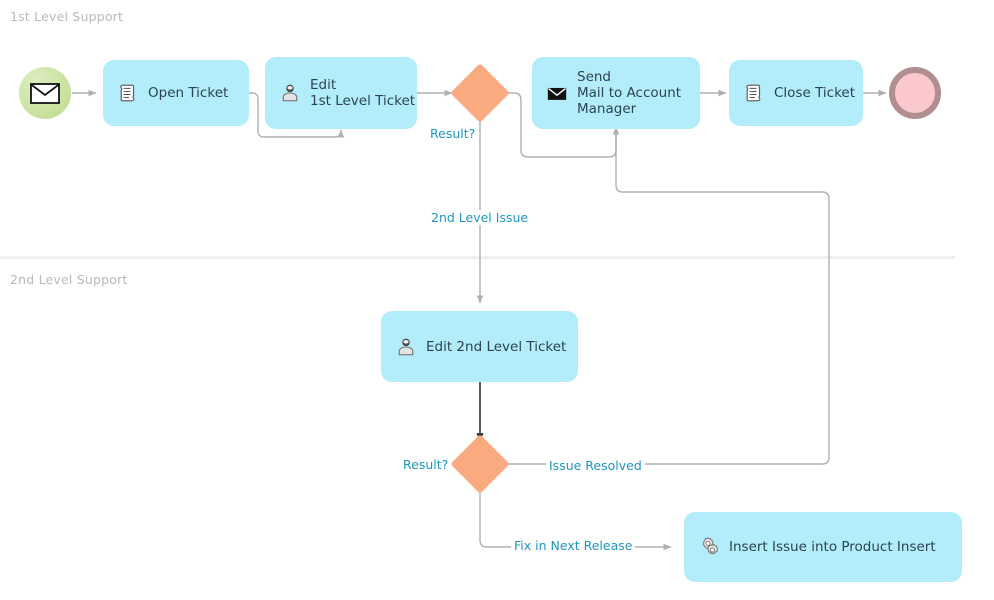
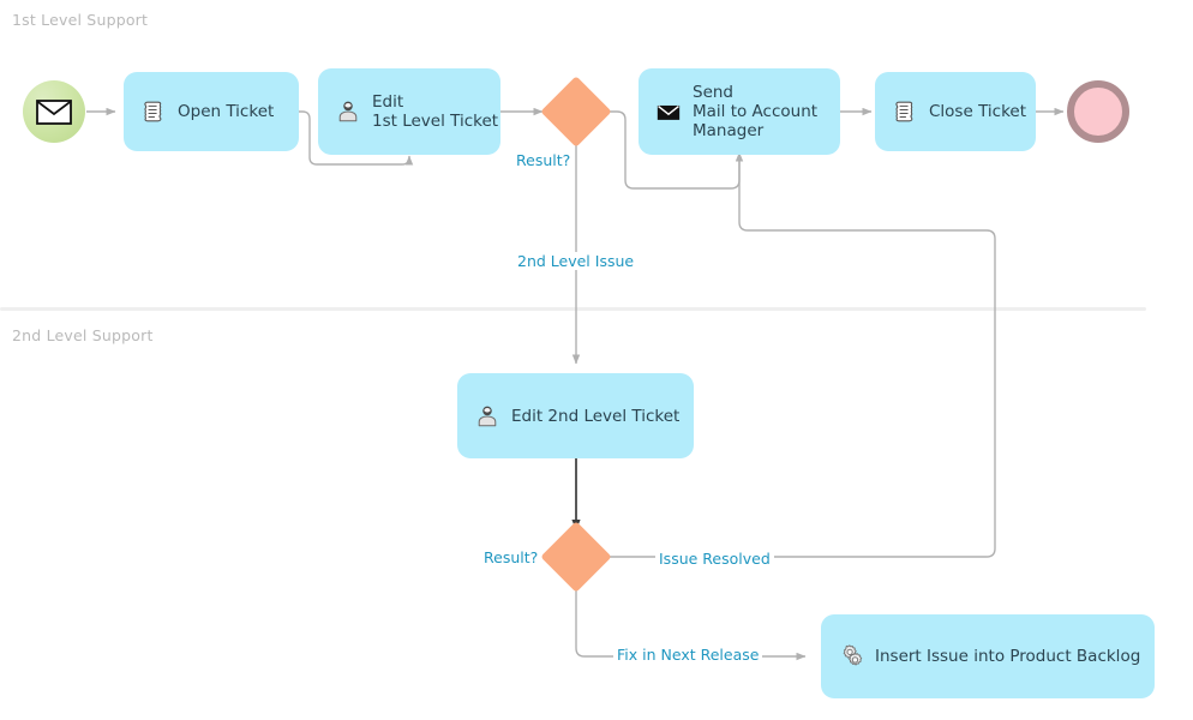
  1st Level Support
  2nd Level Support
  Open Ticket
  Edit
  1st Level Ticket
  Result?
  Send
  Mail to Account
  Manager
  Close Ticket
  2nd Level Issue
  Edit 2nd Level Ticket
  Result?
  Issue Resolved
  Fix in Next Release
- Insert Issue into Product Insert
+ Insert Issue into Product Backlog
